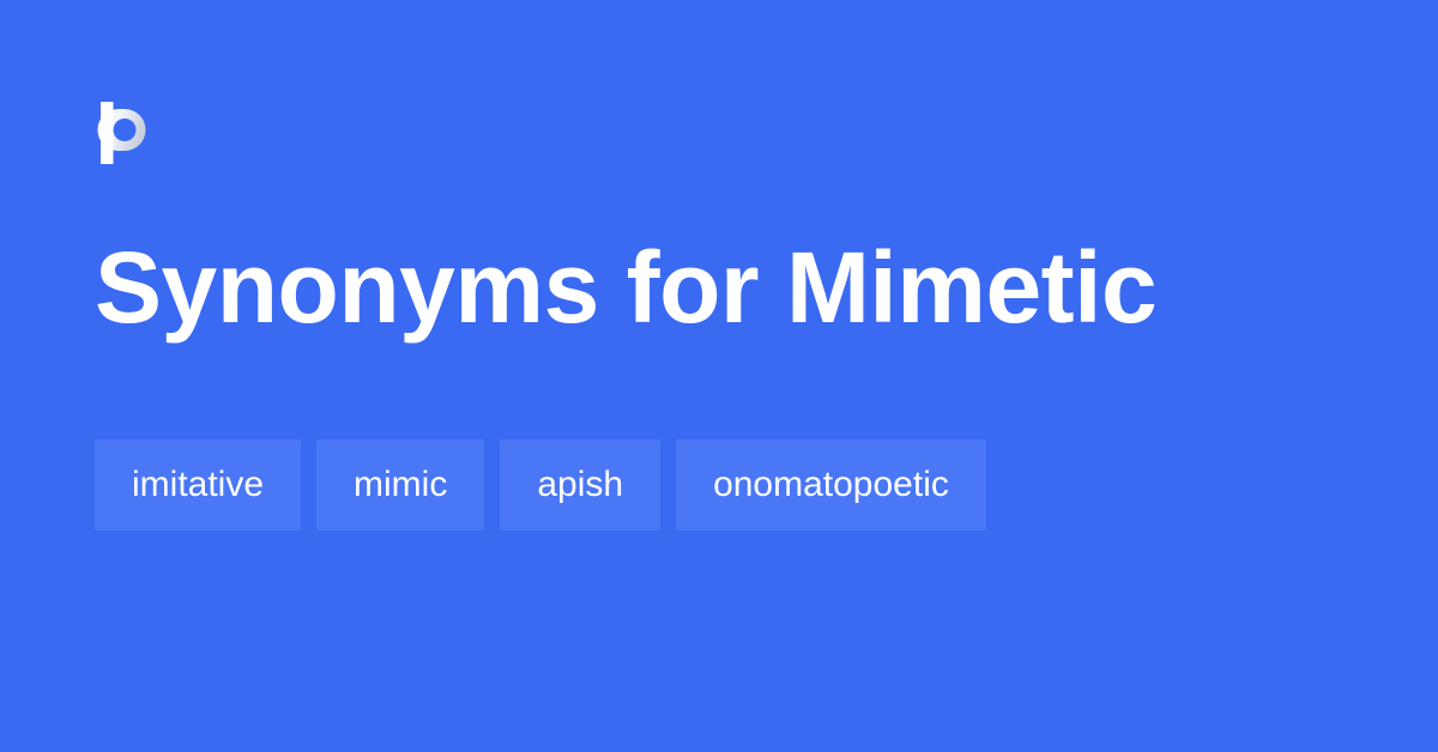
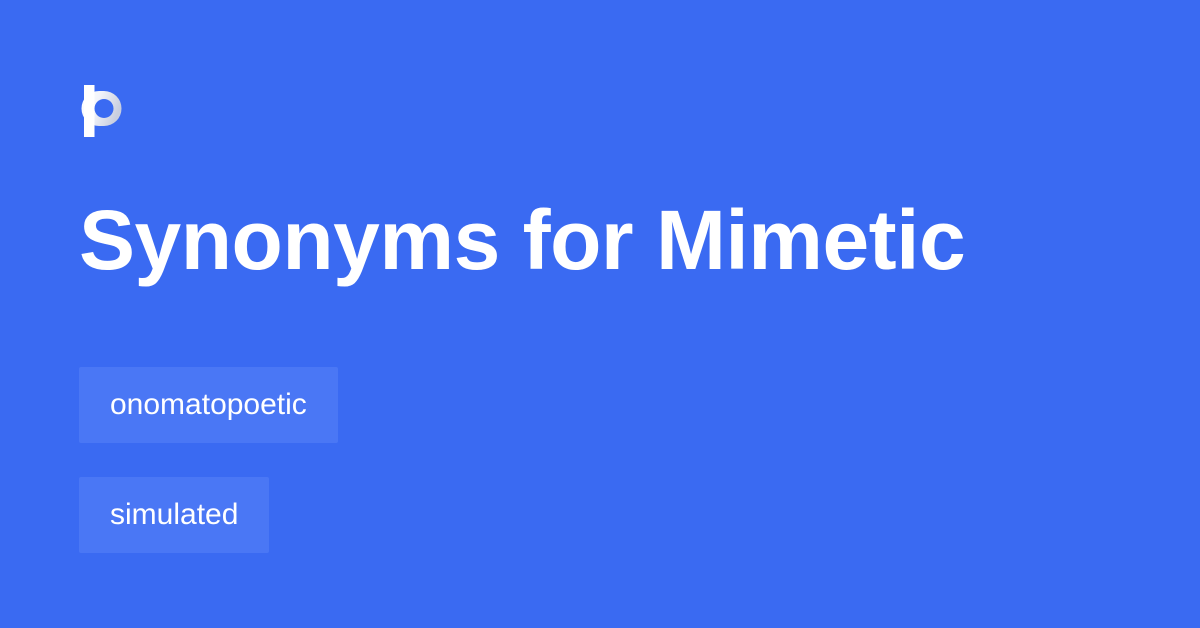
  Synonyms for Mimetic
- imitative
- mimic
- apish
  onomatopoetic
+ simulated
